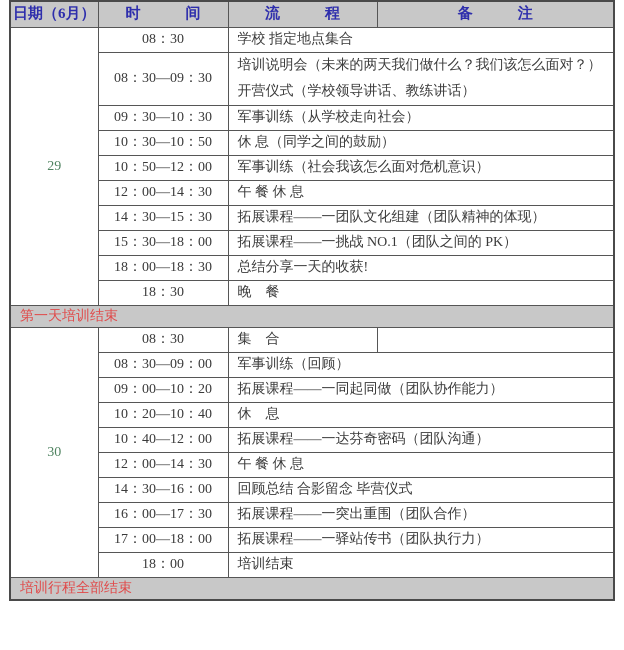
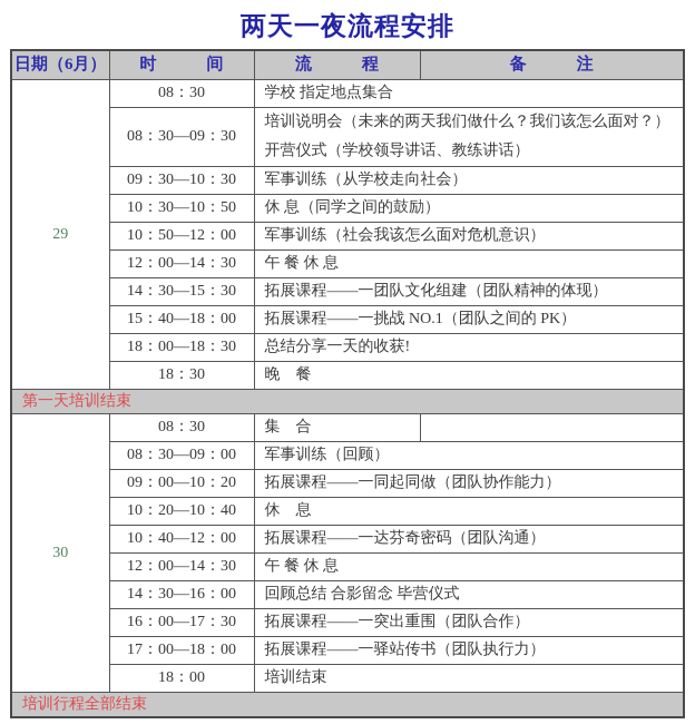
+ 两天一夜流程安排
  日期（6月）	时 间	流 程	备 注
  29	08：30	学校 指定地点集合
  08：30—09：30	培训说明会（未来的两天我们做什么？我们该怎么面对？） 开营仪式（学校领导讲话、教练讲话）
  09：30—10：30	军事训练（从学校走向社会）
  10：30—10：50	休 息（同学之间的鼓励）
  10：50—12：00	军事训练（社会我该怎么面对危机意识）
  12：00—14：30	午 餐 休 息
  14：30—15：30	拓展课程——一团队文化组建（团队精神的体现）
- 15：30—18：00	拓展课程——一挑战 NO.1（团队之间的 PK）
+ 15：40—18：00	拓展课程——一挑战 NO.1（团队之间的 PK）
  18：00—18：30	总结分享一天的收获!
  18：30	晚 餐
  第一天培训结束
  30	08：30	集 合
  08：30—09：00	军事训练（回顾）
  09：00—10：20	拓展课程——一同起同做（团队协作能力）
  10：20—10：40	休 息
  10：40—12：00	拓展课程——一达芬奇密码（团队沟通）
  12：00—14：30	午 餐 休 息
  14：30—16：00	回顾总结 合影留念 毕营仪式
  16：00—17：30	拓展课程——一突出重围（团队合作）
  17：00—18：00	拓展课程——一驿站传书（团队执行力）
  18：00	培训结束
  培训行程全部结束
